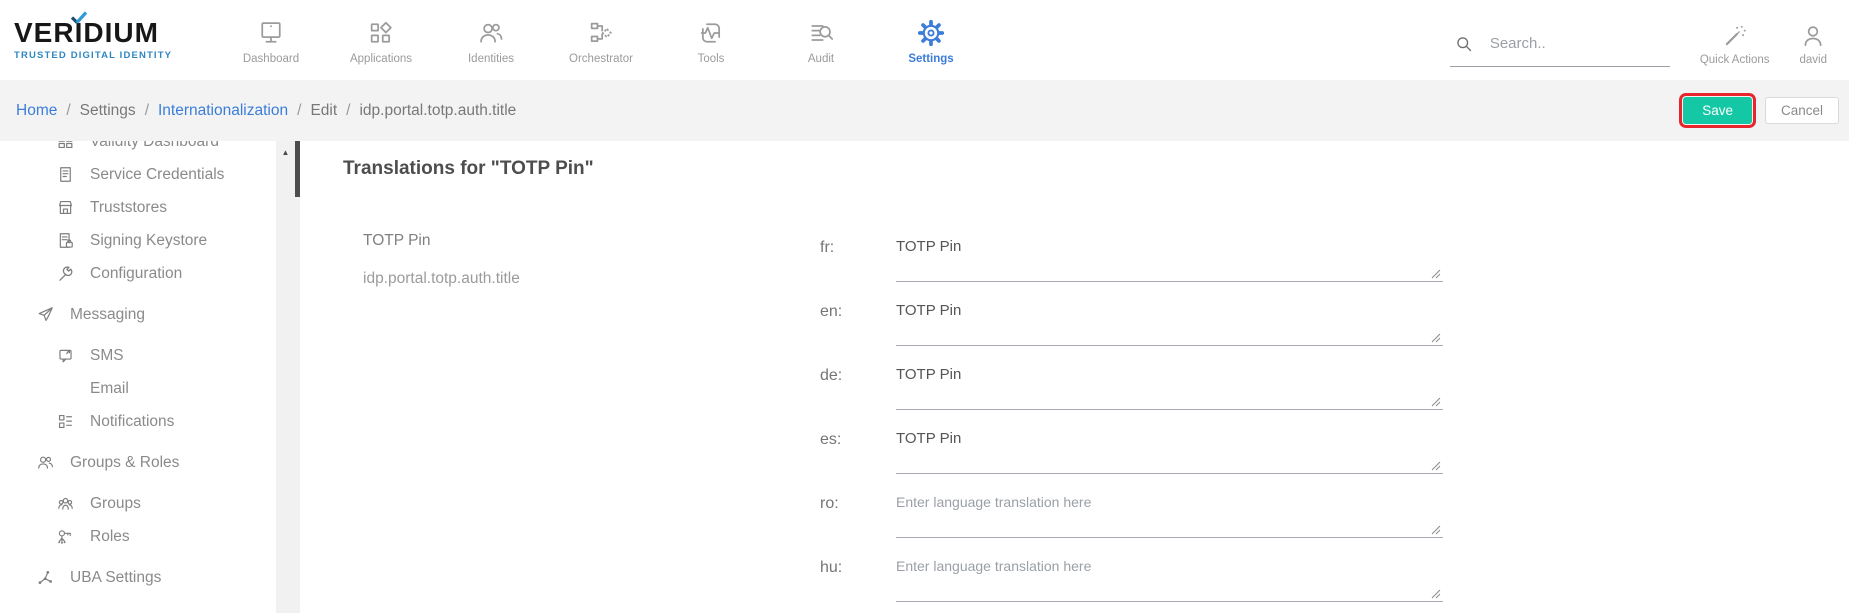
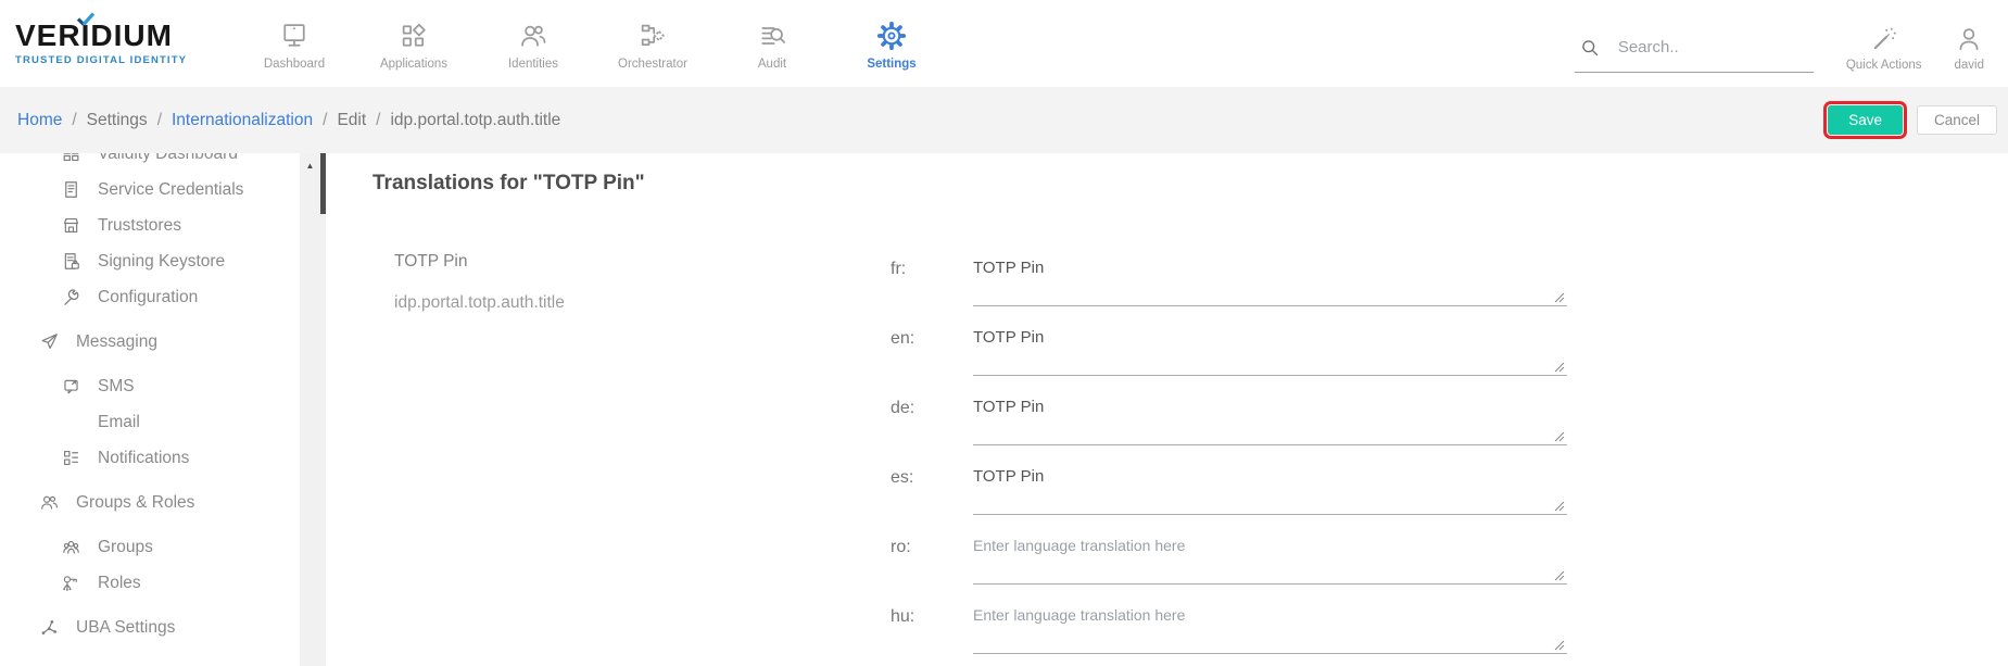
  VERIDIUM
  TRUSTED DIGITAL IDENTITY
  Dashboard
  Applications
  Identities
  Orchestrator
- Tools
  Audit
  Settings
  Search..
  Quick Actions
  david
  Home
  /
  Settings
  /
  Internationalization
  /
  Edit
  /
  idp.portal.totp.auth.title
  Save
  Cancel
  Validity Dashboard
  Service Credentials
  Truststores
  Signing Keystore
  Configuration
  Messaging
  SMS
  Email
  Notifications
  Groups & Roles
  Groups
  Roles
  UBA Settings
  ▲
  Translations for "TOTP Pin"
  TOTP Pin
  idp.portal.totp.auth.title
  fr:
  TOTP Pin
  en:
  TOTP Pin
  de:
  TOTP Pin
  es:
  TOTP Pin
  ro:
  Enter language translation here
  hu:
  Enter language translation here
